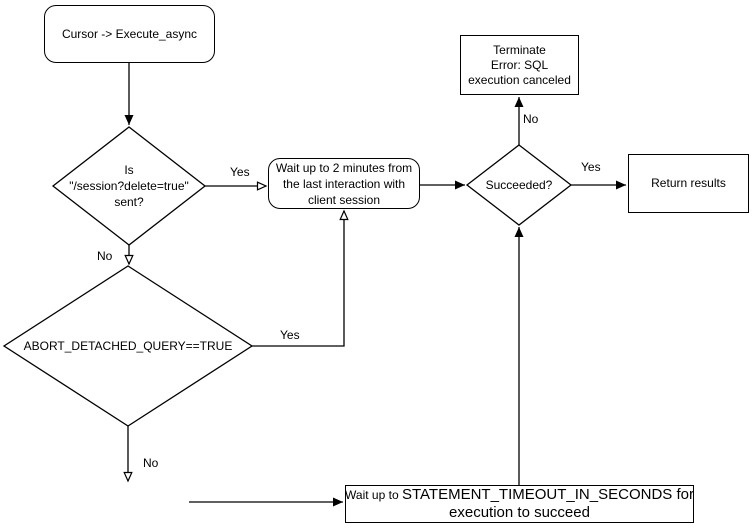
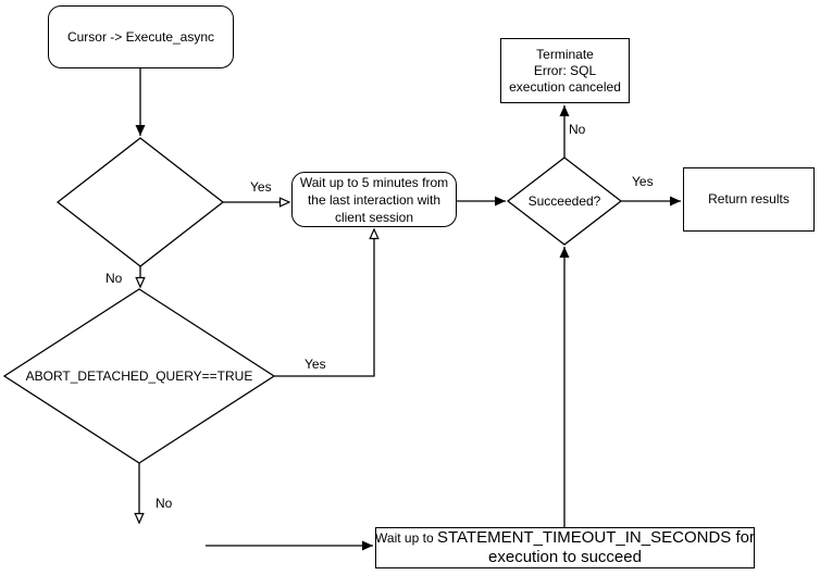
  Cursor -> Execute_async
- Wait up to 2 minutes from
+ Wait up to 5 minutes from
  the last interaction with
  client session
  Terminate
  Error: SQL
  execution canceled
  Return results
  Wait up to STATEMENT_TIMEOUT_IN_SECONDS for
  execution to succeed
- Is
- "/session?delete=true"
- sent?
  ABORT_DETACHED_QUERY==TRUE
  Succeeded?
  Yes
  No
  Yes
  No
  No
  Yes
